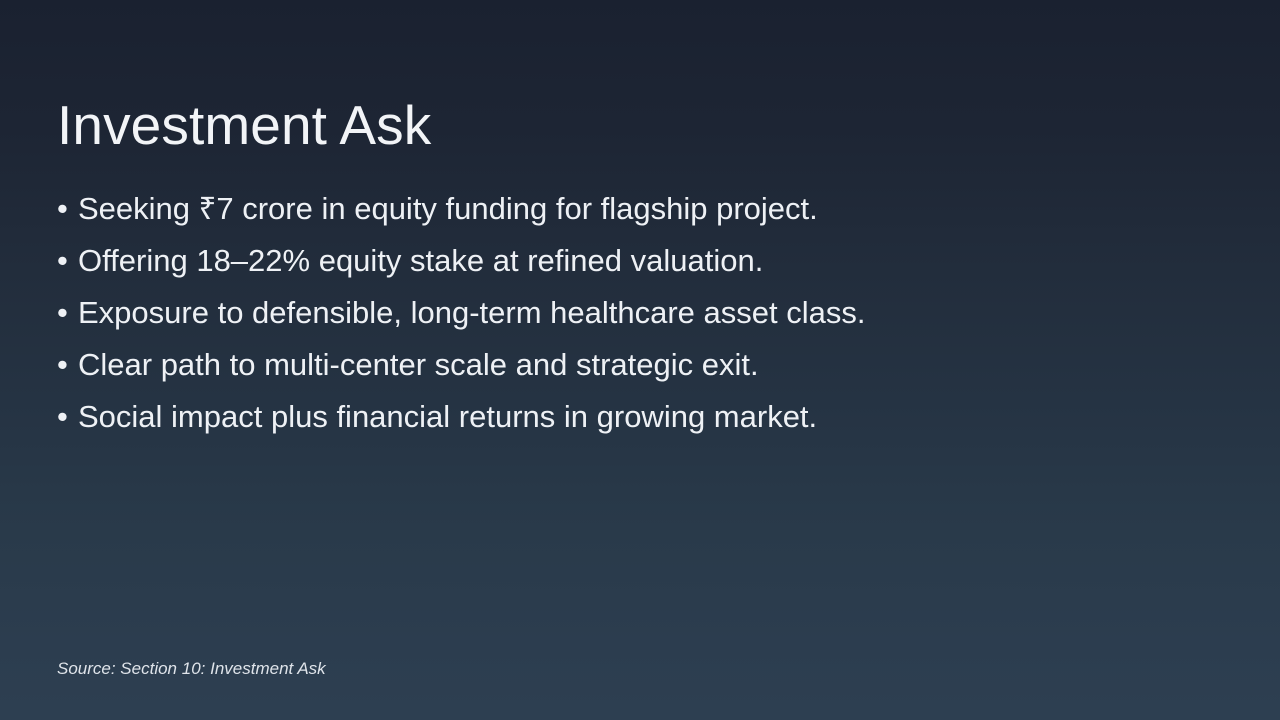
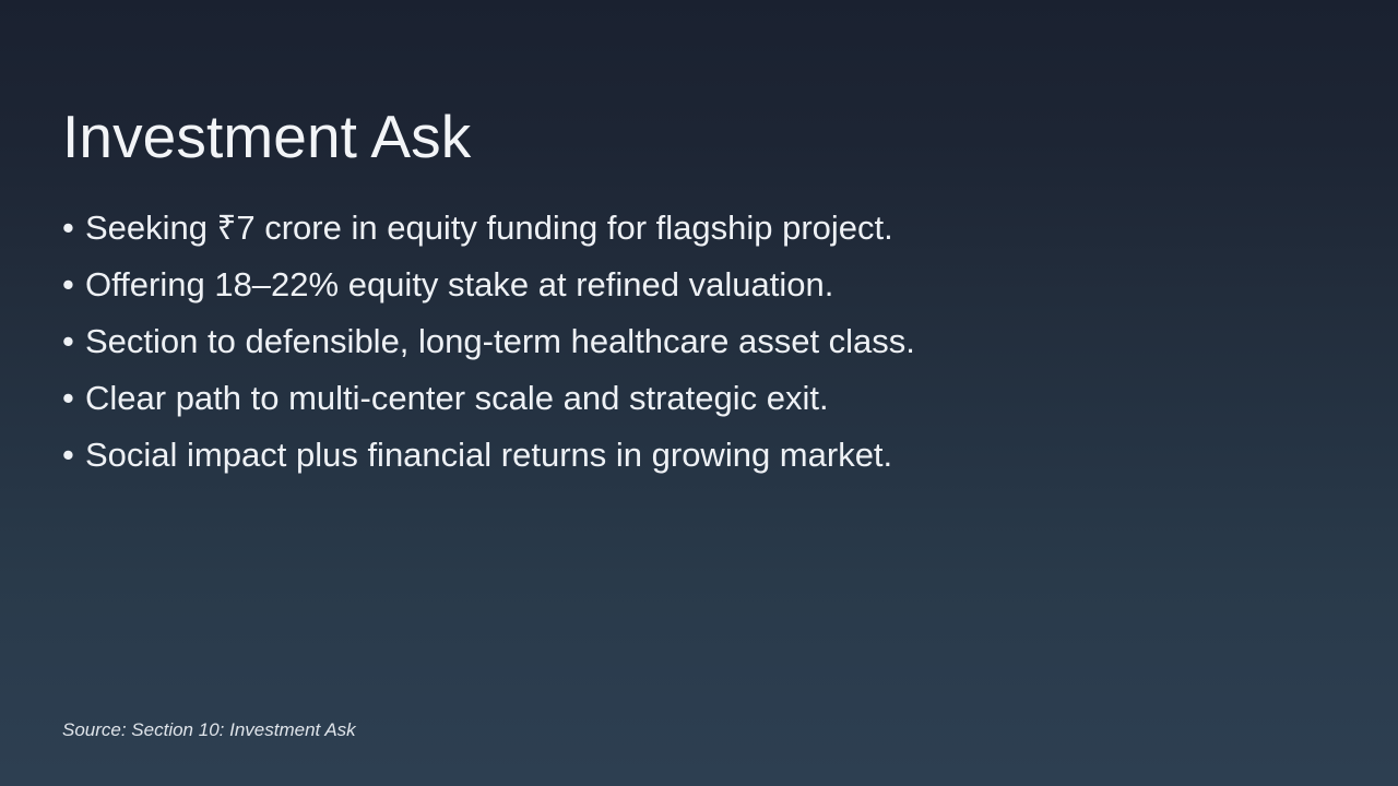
  Investment Ask
  •
  Seeking ₹7 crore in equity funding for flagship project.
  •
  Offering 18–22% equity stake at refined valuation.
  •
- Exposure to defensible, long-term healthcare asset class.
+ Section to defensible, long-term healthcare asset class.
  •
  Clear path to multi-center scale and strategic exit.
  •
  Social impact plus financial returns in growing market.
  Source: Section 10: Investment Ask
